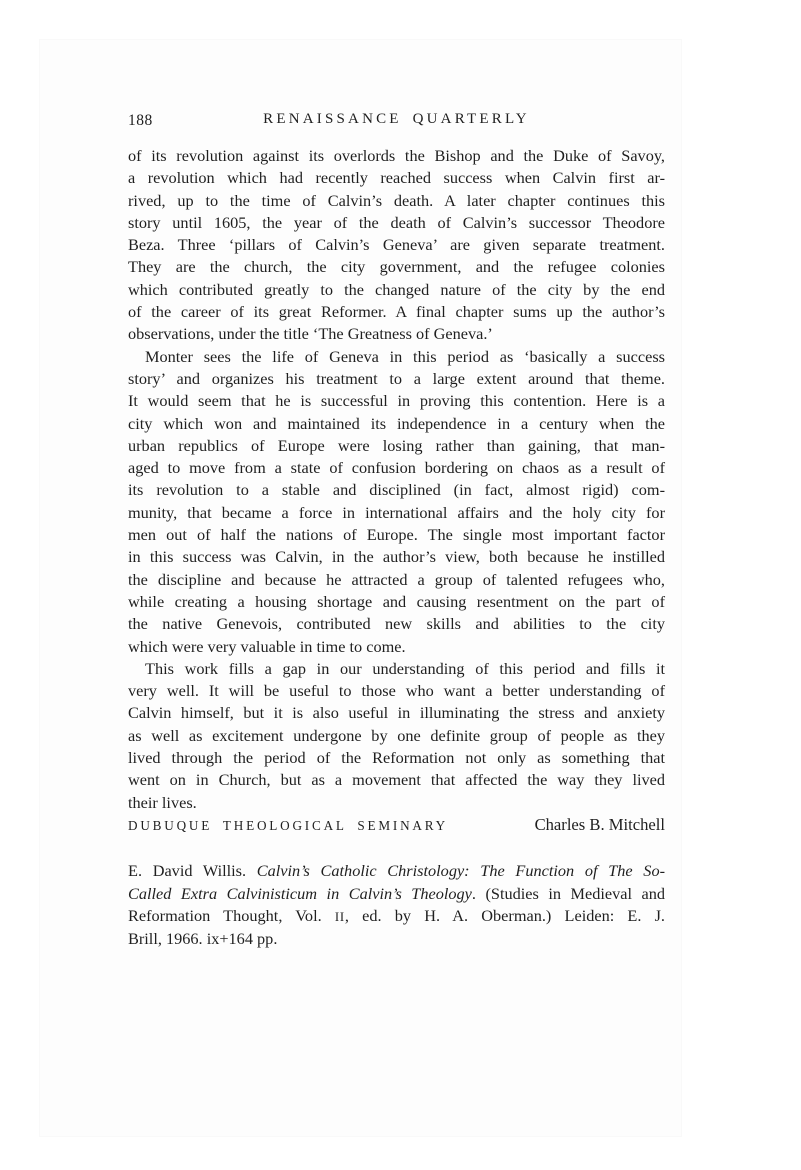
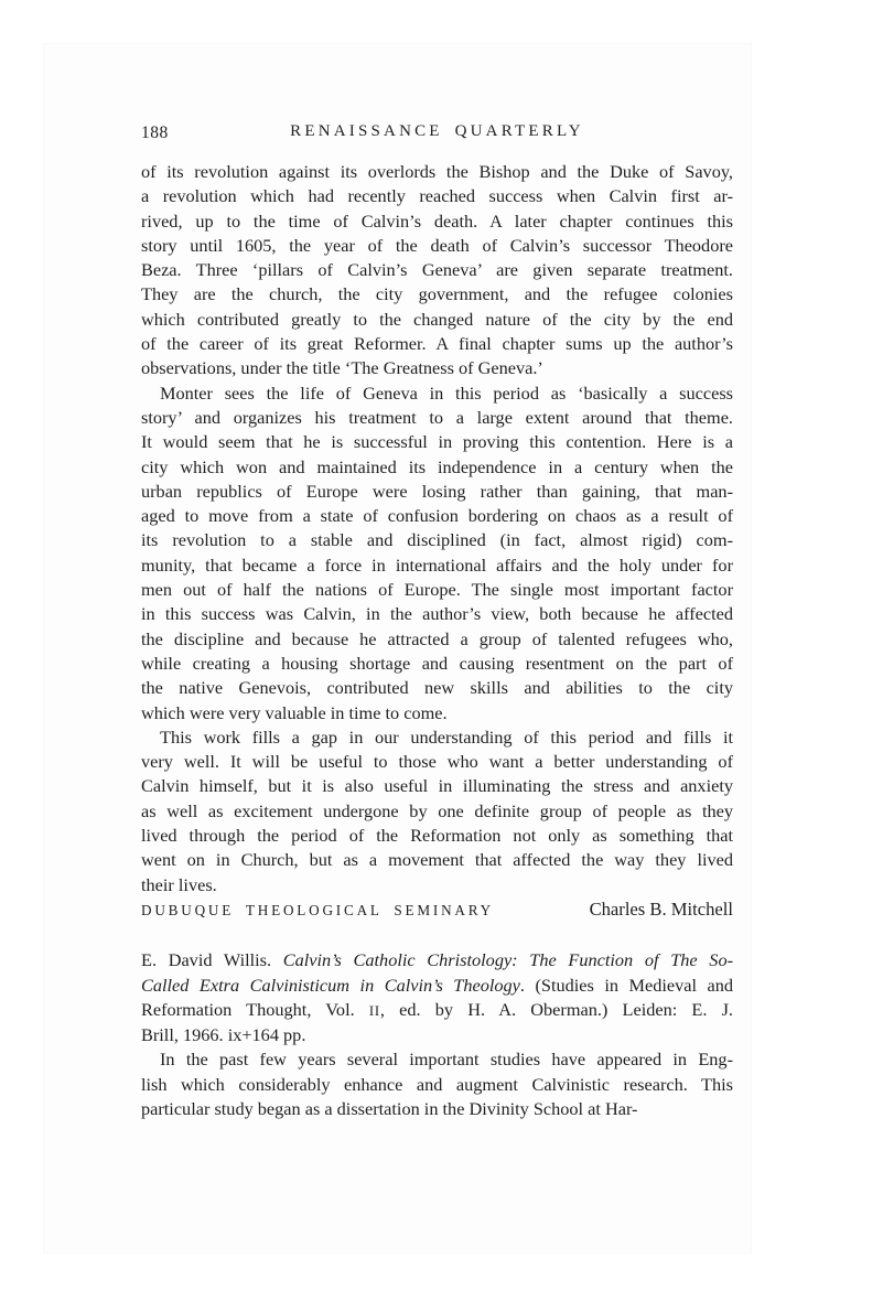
  188
  RENAISSANCE QUARTERLY
  of its revolution against its overlords the Bishop and the Duke of Savoy,
  a revolution which had recently reached success when Calvin first ar-
  rived, up to the time of Calvin’s death. A later chapter continues this
  story until 1605, the year of the death of Calvin’s successor Theodore
  Beza. Three ‘pillars of Calvin’s Geneva’ are given separate treatment.
  They are the church, the city government, and the refugee colonies
  which contributed greatly to the changed nature of the city by the end
  of the career of its great Reformer. A final chapter sums up the author’s
  observations, under the title ‘The Greatness of Geneva.’
  Monter sees the life of Geneva in this period as ‘basically a success
  story’ and organizes his treatment to a large extent around that theme.
  It would seem that he is successful in proving this contention. Here is a
  city which won and maintained its independence in a century when the
  urban republics of Europe were losing rather than gaining, that man-
  aged to move from a state of confusion bordering on chaos as a result of
  its revolution to a stable and disciplined (in fact, almost rigid) com-
- munity, that became a force in international affairs and the holy city for
+ munity, that became a force in international affairs and the holy under for
  men out of half the nations of Europe. The single most important factor
- in this success was Calvin, in the author’s view, both because he instilled
+ in this success was Calvin, in the author’s view, both because he affected
  the discipline and because he attracted a group of talented refugees who,
  while creating a housing shortage and causing resentment on the part of
  the native Genevois, contributed new skills and abilities to the city
  which were very valuable in time to come.
  This work fills a gap in our understanding of this period and fills it
  very well. It will be useful to those who want a better understanding of
  Calvin himself, but it is also useful in illuminating the stress and anxiety
  as well as excitement undergone by one definite group of people as they
  lived through the period of the Reformation not only as something that
  went on in Church, but as a movement that affected the way they lived
  their lives.
  DUBUQUE THEOLOGICAL SEMINARY
  Charles B. Mitchell
  E. David Willis. Calvin’s Catholic Christology: The Function of The So-
  Called Extra Calvinisticum in Calvin’s Theology. (Studies in Medieval and
  Reformation Thought, Vol. II, ed. by H. A. Oberman.) Leiden: E. J.
  Brill, 1966. ix+164 pp.
+ In the past few years several important studies have appeared in Eng-
+ lish which considerably enhance and augment Calvinistic research. This
+ particular study began as a dissertation in the Divinity School at Har-
